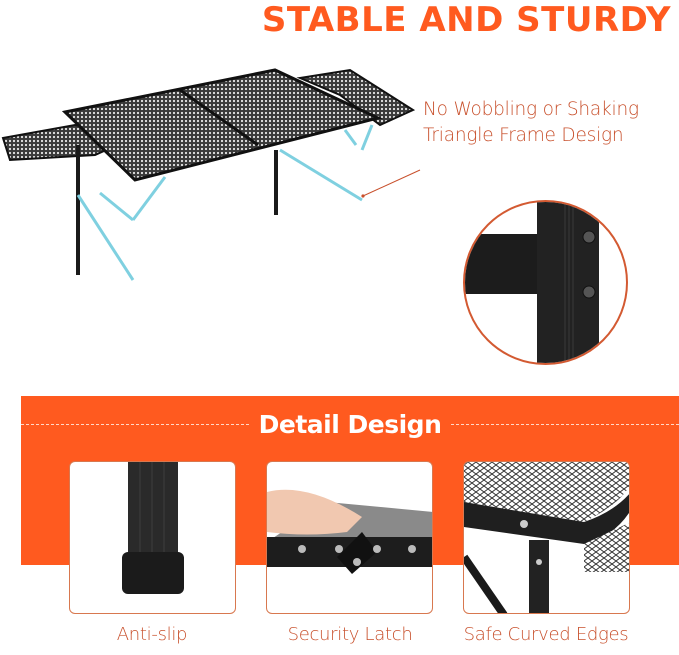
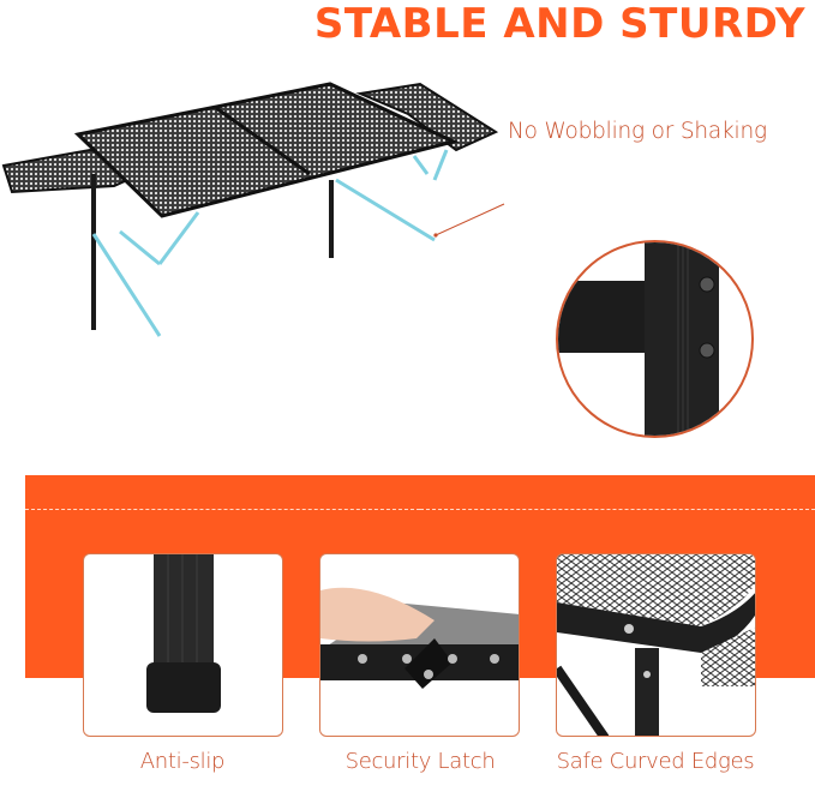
  STABLE AND STURDY
  No Wobbling or Shaking
- Triangle Frame Design
- Detail Design
  Anti-slip
  Security Latch
  Safe Curved Edges
